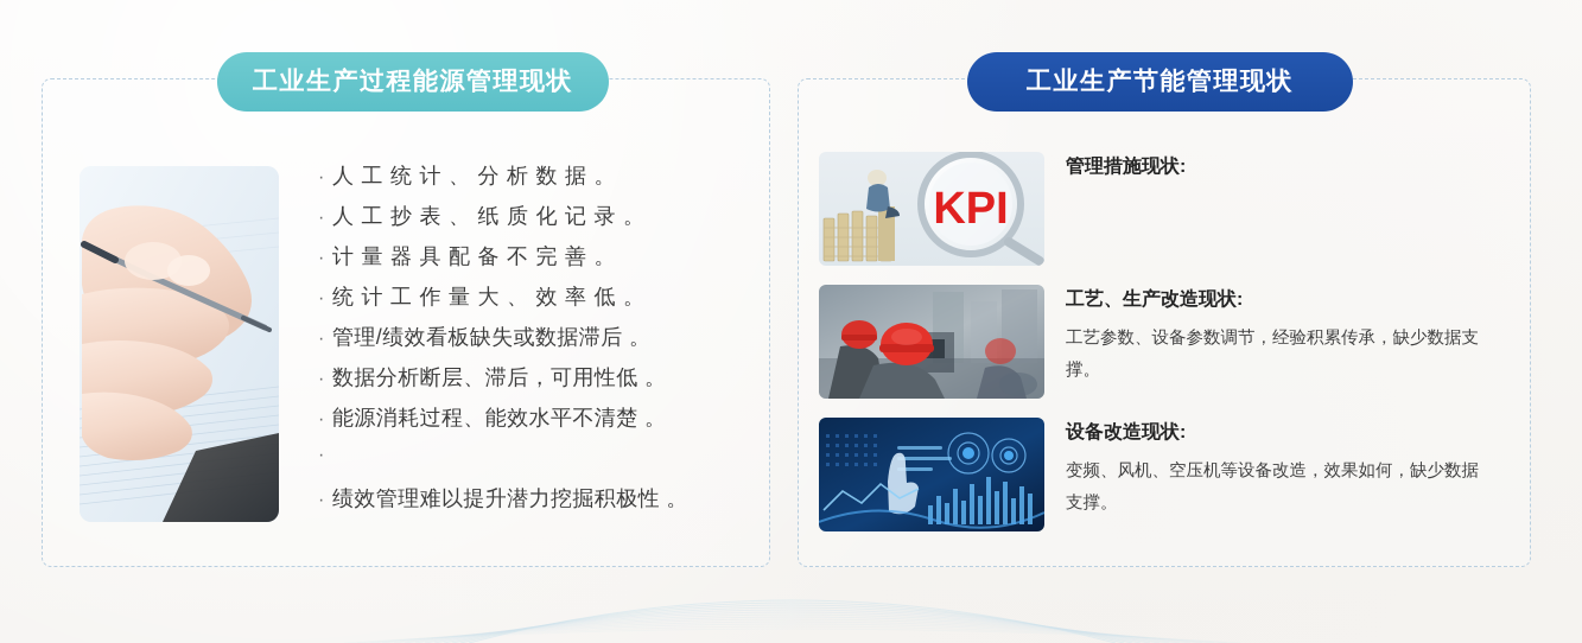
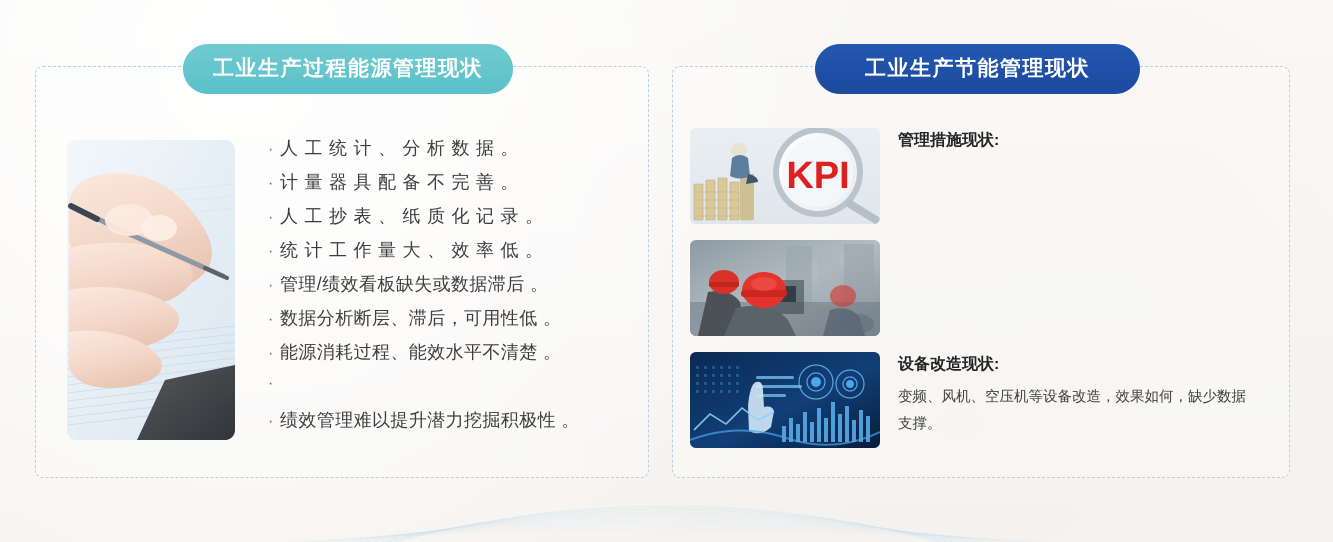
  工业生产过程能源管理现状
  ·
  人工统计、分析数据。
  ·
- 人工抄表、纸质化记录。
+ 计量器具配备不完善。
  ·
- 计量器具配备不完善。
+ 人工抄表、纸质化记录。
  ·
  统计工作量大、效率低。
  ·
  管理/绩效看板缺失或数据滞后 。
  ·
  数据分析断层、滞后，可用性低 。
  ·
  能源消耗过程、能效水平不清楚 。
  ·
  ·
  绩效管理难以提升潜力挖掘积极性 。
  工业生产节能管理现状
  KPI
  管理措施现状:
- 工艺、生产改造现状:
- 工艺参数、设备参数调节，经验积累传承，缺少数据支撑。
  设备改造现状:
  变频、风机、空压机等设备改造，效果如何，缺少数据支撑。
